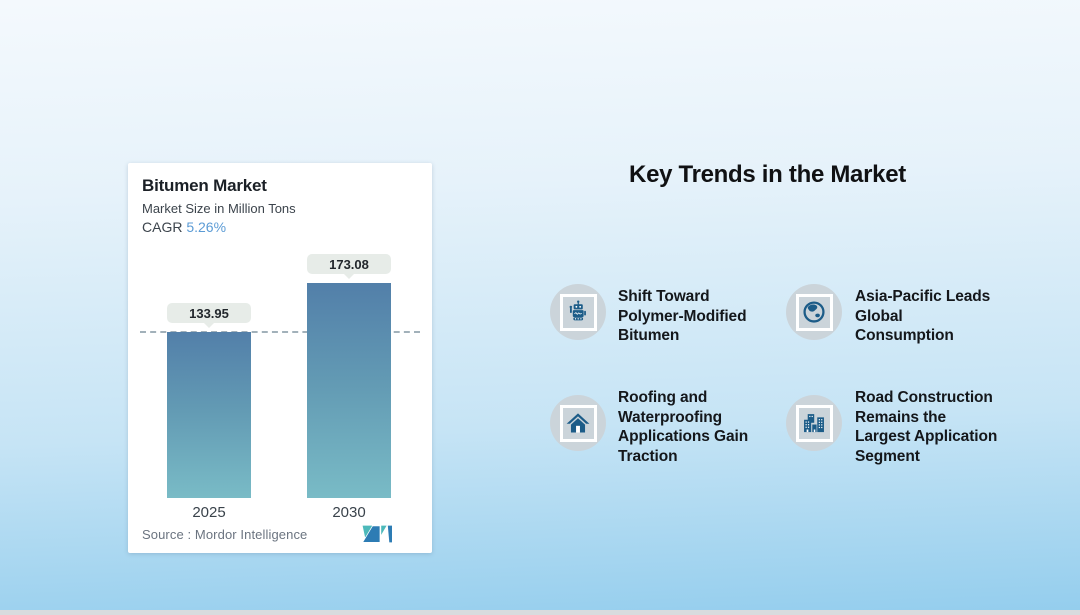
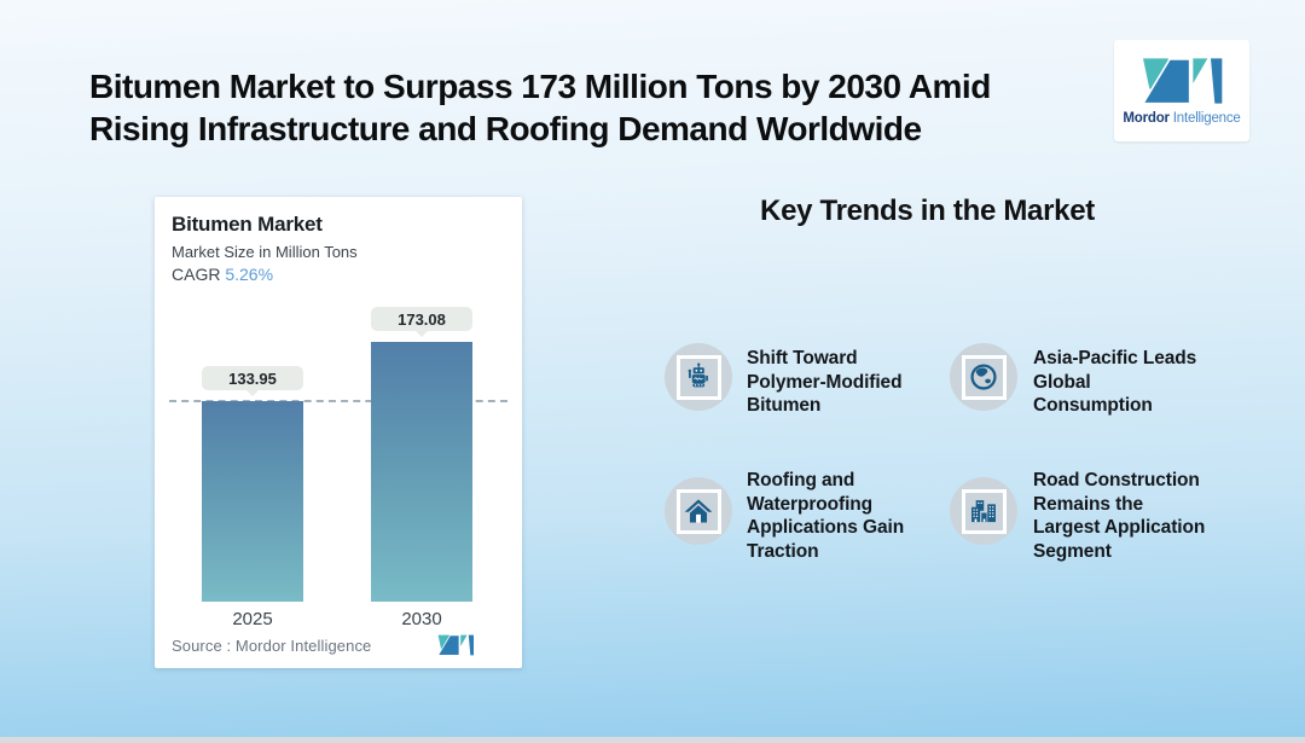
+ Bitumen Market to Surpass 173 Million Tons by 2030 Amid
+ Rising Infrastructure and Roofing Demand Worldwide
+ Mordor Intelligence
  Bitumen Market
  Market Size in Million Tons
  CAGR 5.26%
  133.95
  2025
  173.08
  2030
  Source : Mordor Intelligence
  Key Trends in the Market
  Shift Toward
  Polymer-Modified
  Bitumen
  Asia-Pacific Leads
  Global
  Consumption
  Roofing and
  Waterproofing
  Applications Gain
  Traction
  Road Construction
  Remains the
  Largest Application
  Segment
